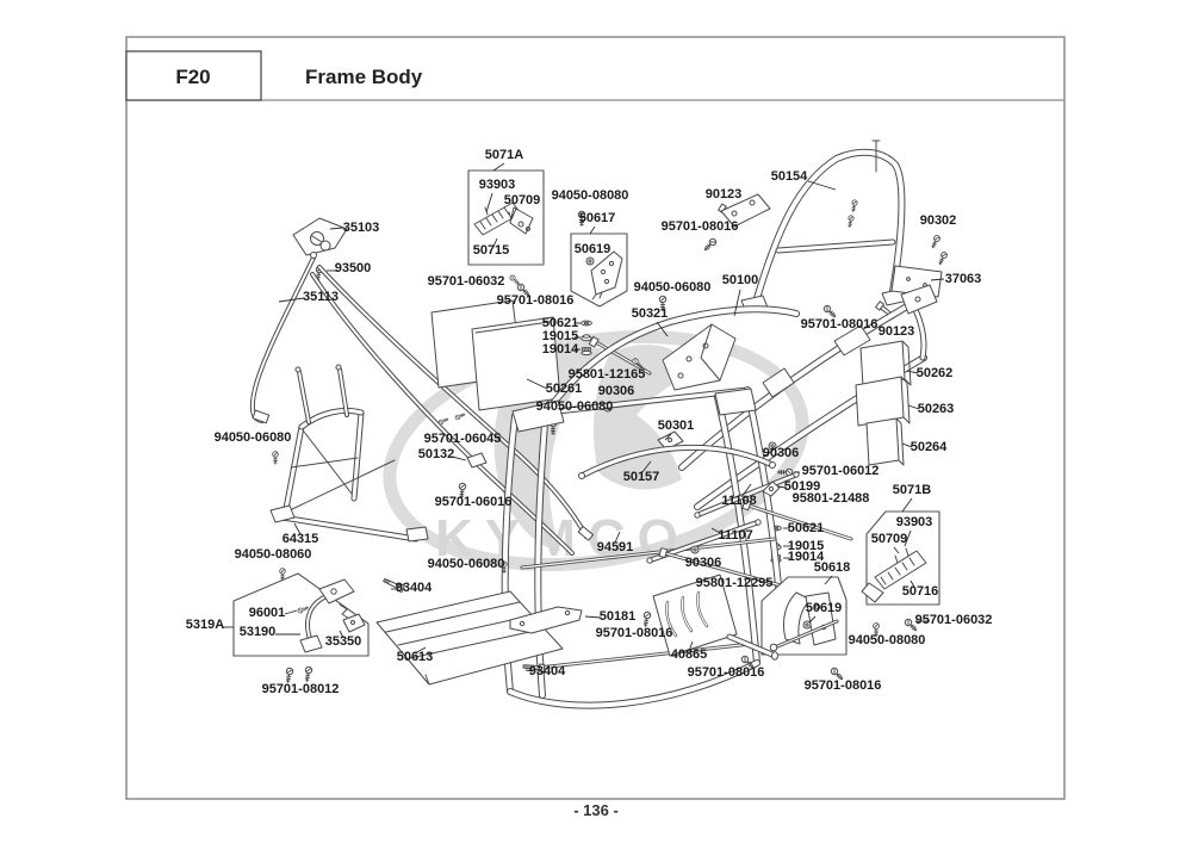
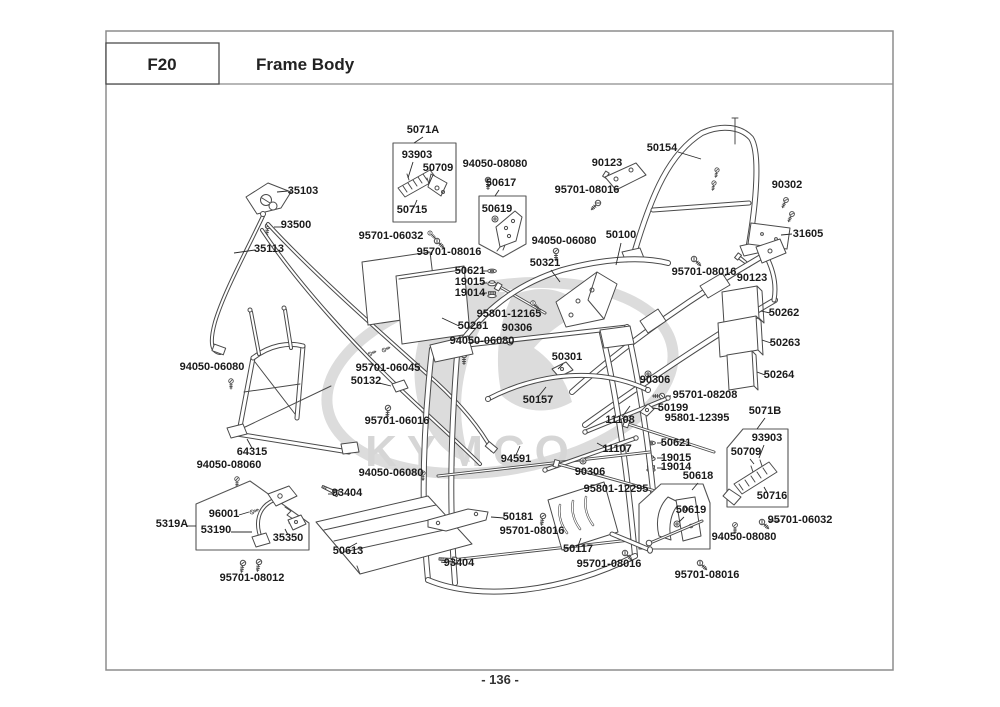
  F20
  Frame Body
  5071A
  93903
  50709
  50715
  94050-08080
  50617
  50619
  90123
  50154
  95701-08016
  90302
  95701-06032
  95701-08016
  94050-06080
  50100
- 37063
+ 31605
  95701-08016
  90123
  50621
  19015
  19014
  50321
  95801-12165
  50261
  90306
  50262
  50263
  94050-06080
  50301
  50264
  94050-06080
  95701-06045
  50132
  90306
- 95701-06012
+ 95701-08208
  50199
  50157
- 95801-21488
+ 95801-12395
  5071B
  95701-06016
  11108
  93903
  50709
  64315
  11107
  50621
  19015
  19014
  94591
  94050-08060
  90306
  50618
  94050-06080
  50716
  93404
  96001
  5319A
  53190
  50619
  95701-06032
  35350
  50181
  94050-08080
  95701-08016
  50613
  93404
- 40865
+ 50117
  95801-12295
  95701-08016
  95701-08016
  95701-08012
  35103
  93500
  35113
  - 136 -
